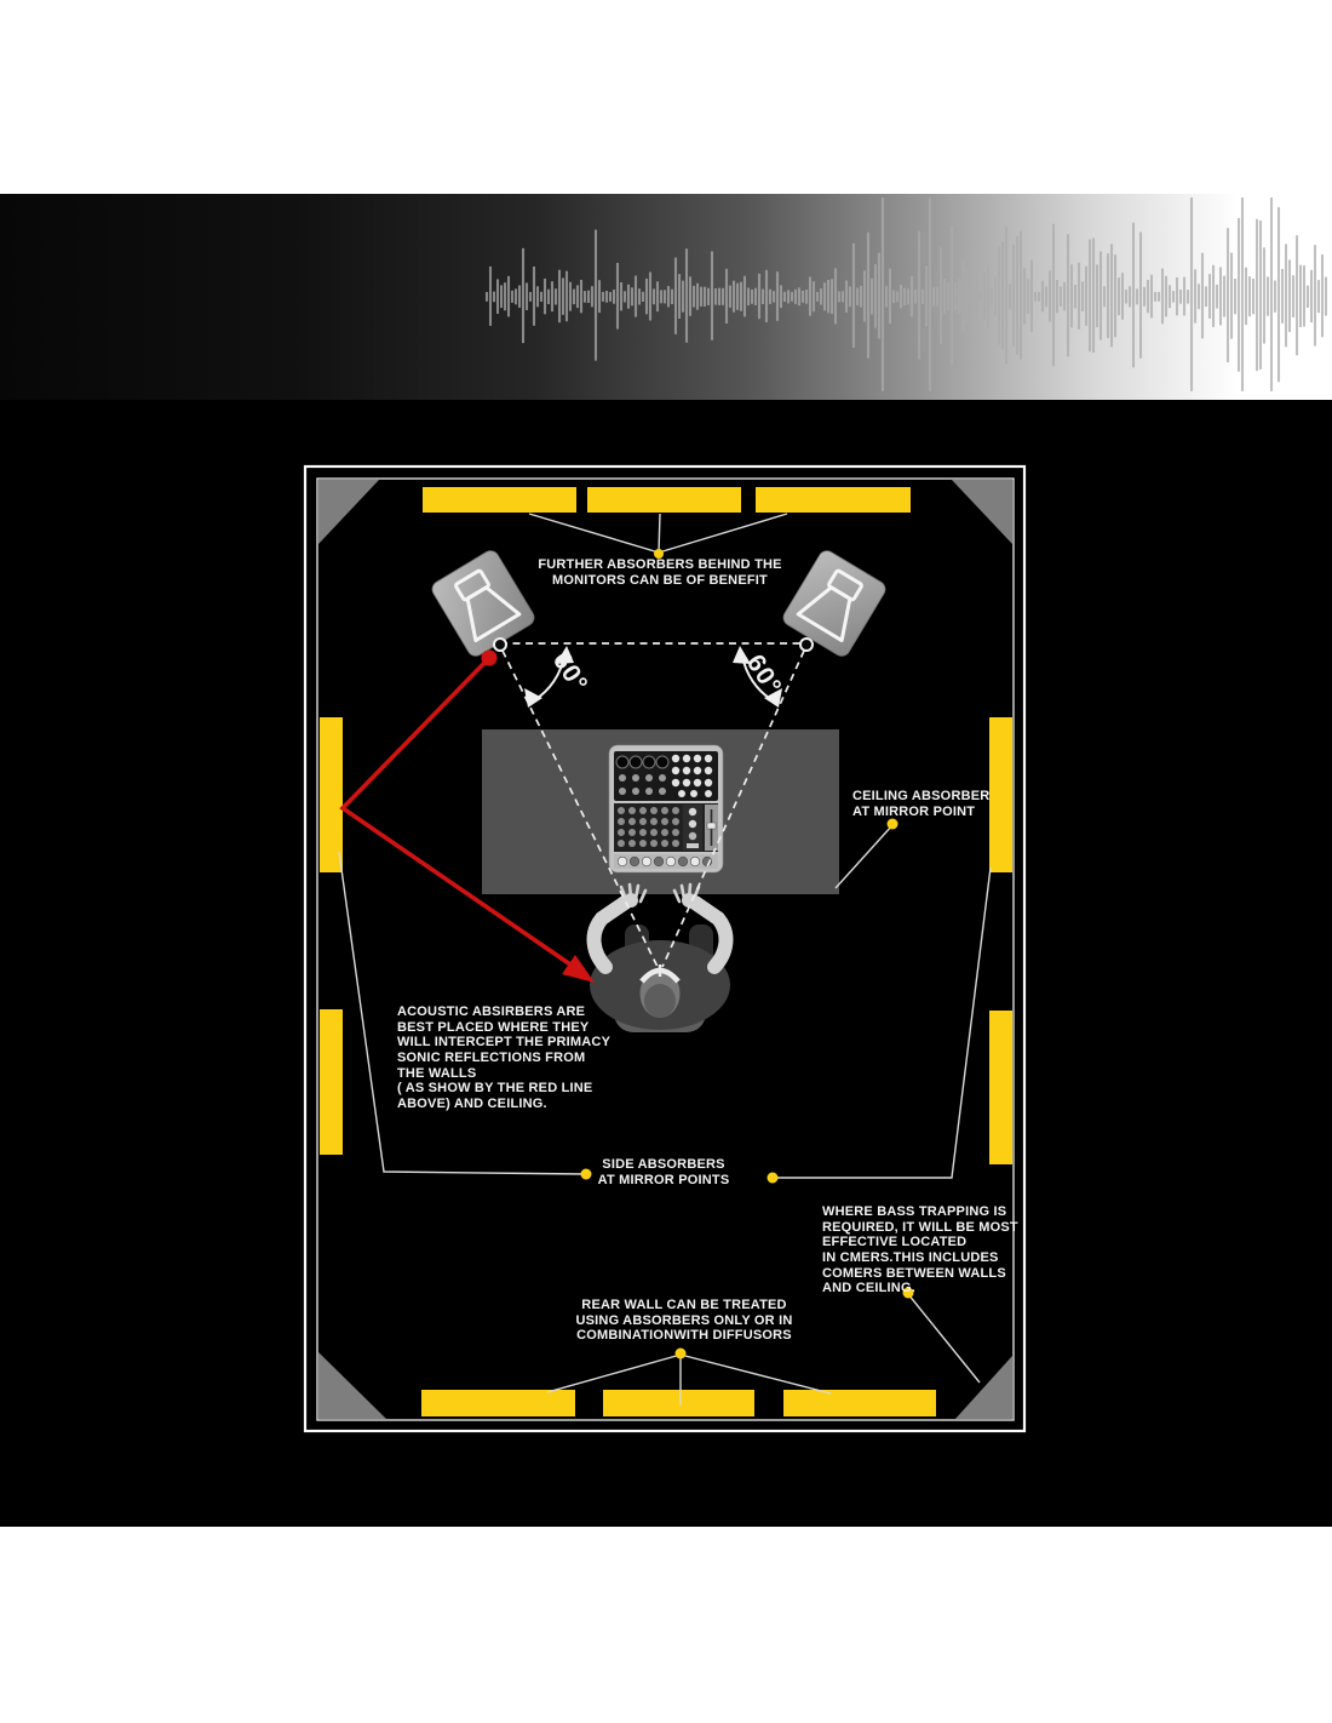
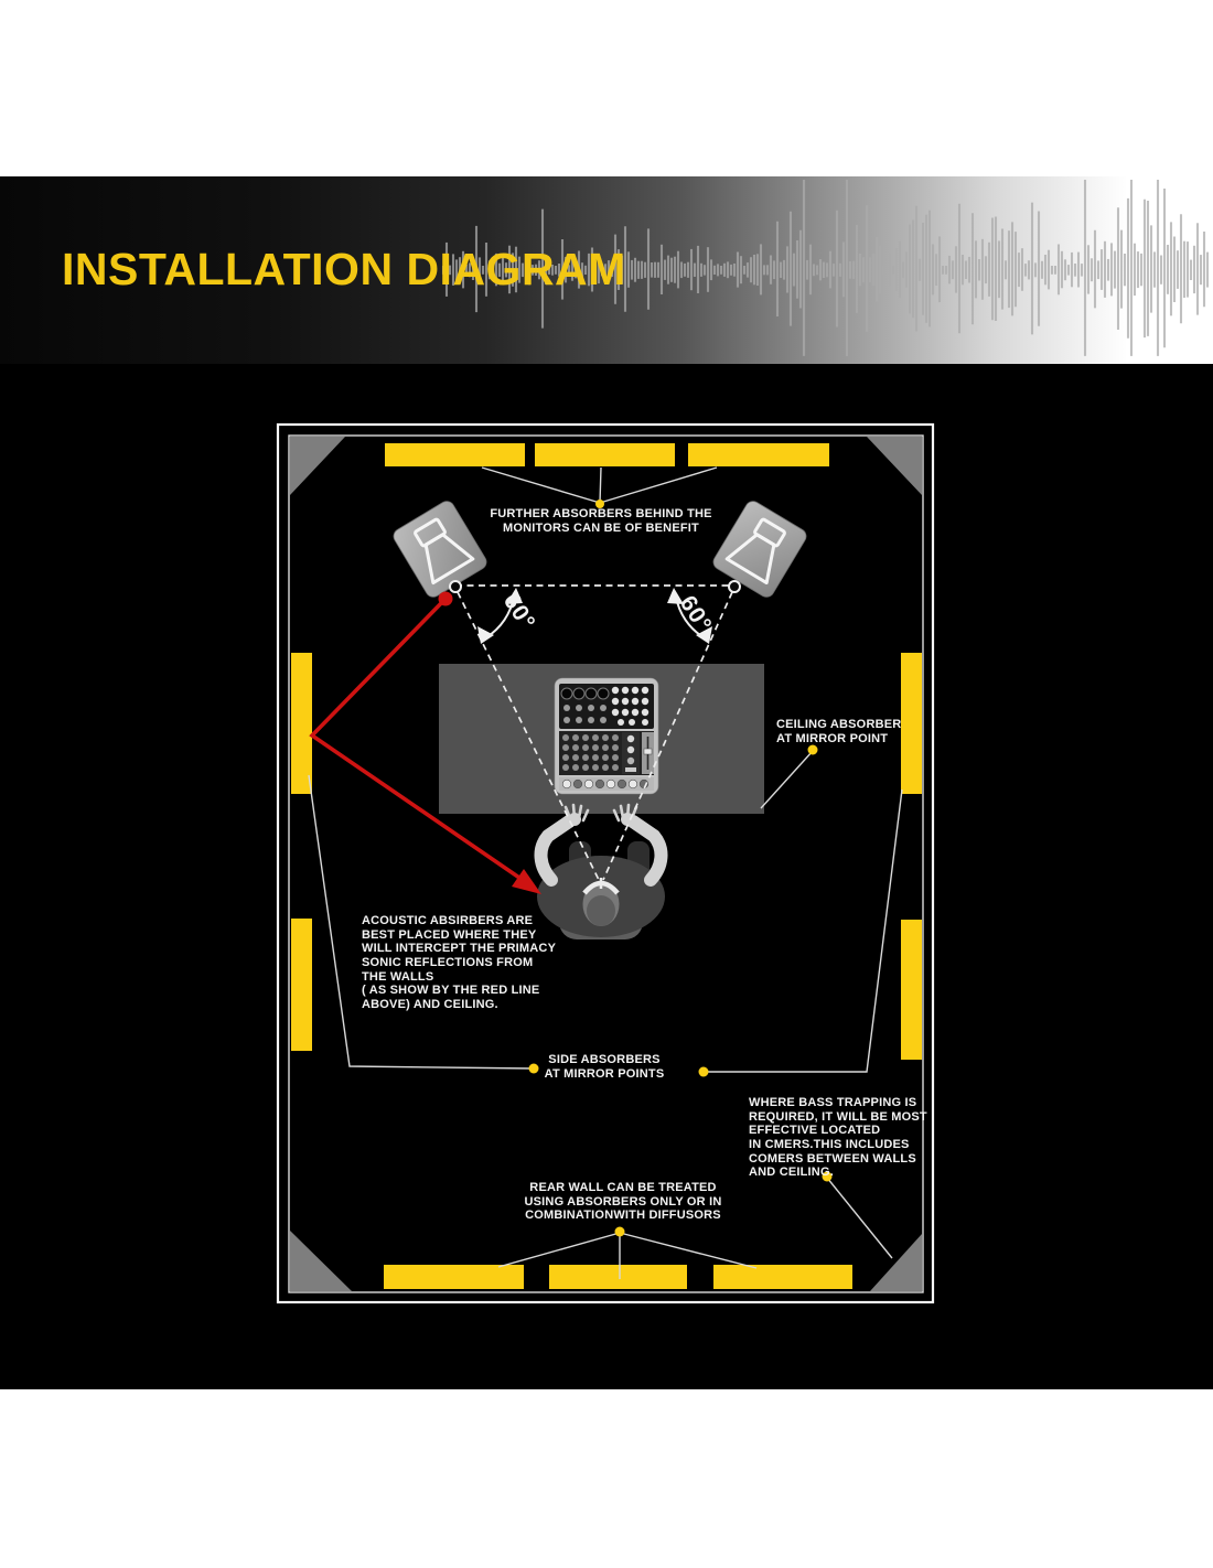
+ INSTALLATION DIAGRAM
  FURTHER ABSORBERS BEHIND THE
  MONITORS CAN BE OF BENEFIT
  CEILING ABSORBER
  AT MIRROR POINT
  ACOUSTIC ABSIRBERS ARE
  BEST PLACED WHERE THEY
  WILL INTERCEPT THE PRIMACY
  SONIC REFLECTIONS FROM
  THE WALLS
  ( AS SHOW BY THE RED LINE
  ABOVE) AND CEILING.
  SIDE ABSORBERS
  AT MIRROR POINTS
  WHERE BASS TRAPPING IS
  REQUIRED, IT WILL BE MOST
  EFFECTIVE LOCATED
  IN CMERS.THIS INCLUDES
  COMERS BETWEEN WALLS
  AND CEILING.
  REAR WALL CAN BE TREATED
  USING ABSORBERS ONLY OR IN
  COMBINATIONWITH DIFFUSORS
